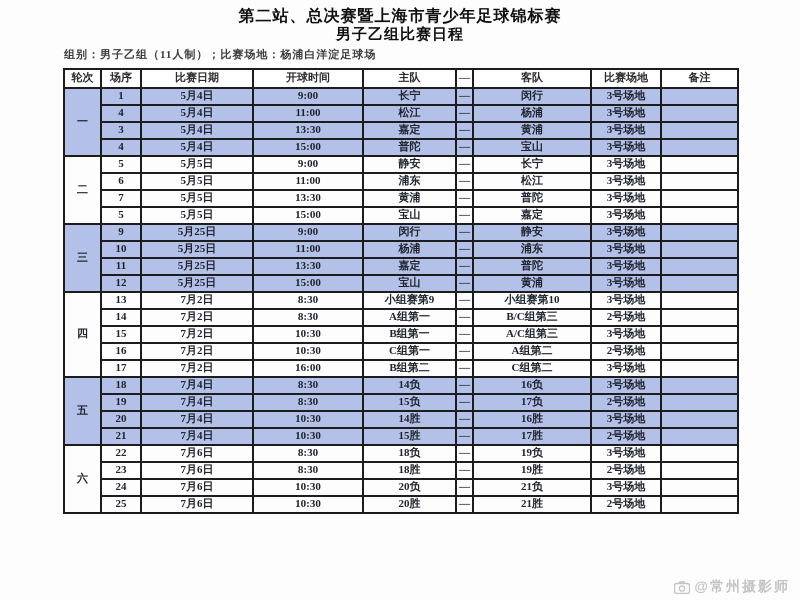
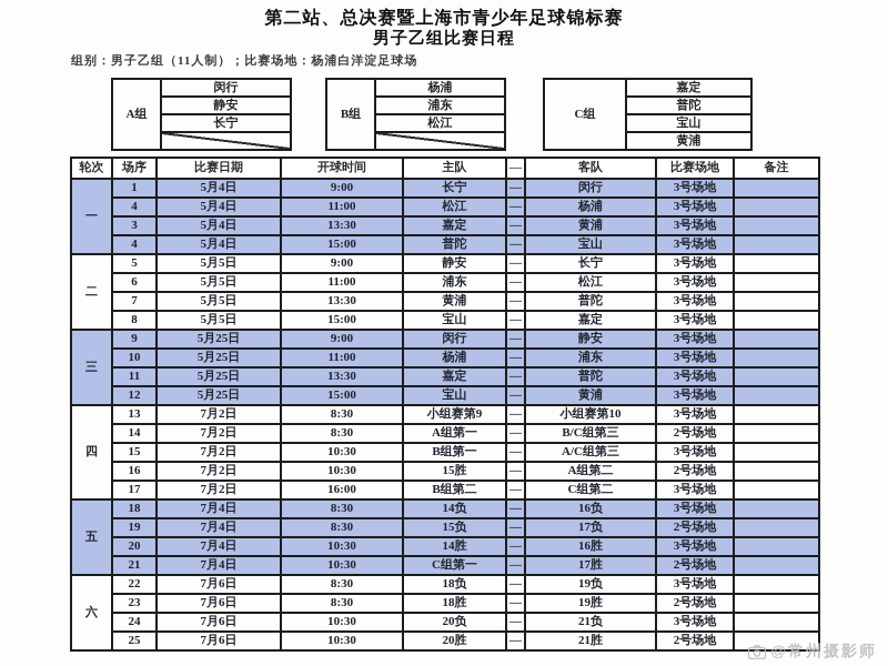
  第二站、总决赛暨上海市青少年足球锦标赛
  男子乙组比赛日程
  组别：男子乙组（11人制）；比赛场地：杨浦白洋淀足球场
+ A组	闵行
+ 静安
+ 长宁
+ B组	杨浦
+ 浦东
+ 松江
+ C组	嘉定
+ 普陀
+ 宝山
+ 黄浦
  轮次	场序	比赛日期	开球时间	主队	—	客队	比赛场地	备注
  一	1	5月4日	9:00	长宁	—	闵行	3号场地
  4	5月4日	11:00	松江	—	杨浦	3号场地
  3	5月4日	13:30	嘉定	—	黄浦	3号场地
  4	5月4日	15:00	普陀	—	宝山	3号场地
  二	5	5月5日	9:00	静安	—	长宁	3号场地
  6	5月5日	11:00	浦东	—	松江	3号场地
  7	5月5日	13:30	黄浦	—	普陀	3号场地
- 5	5月5日	15:00	宝山	—	嘉定	3号场地
+ 8	5月5日	15:00	宝山	—	嘉定	3号场地
  三	9	5月25日	9:00	闵行	—	静安	3号场地
  10	5月25日	11:00	杨浦	—	浦东	3号场地
  11	5月25日	13:30	嘉定	—	普陀	3号场地
  12	5月25日	15:00	宝山	—	黄浦	3号场地
  四	13	7月2日	8:30	小组赛第9	—	小组赛第10	3号场地
  14	7月2日	8:30	A组第一	—	B/C组第三	2号场地
  15	7月2日	10:30	B组第一	—	A/C组第三	3号场地
- 16	7月2日	10:30	C组第一	—	A组第二	2号场地
+ 16	7月2日	10:30	15胜	—	A组第二	2号场地
  17	7月2日	16:00	B组第二	—	C组第二	3号场地
  五	18	7月4日	8:30	14负	—	16负	3号场地
  19	7月4日	8:30	15负	—	17负	2号场地
  20	7月4日	10:30	14胜	—	16胜	3号场地
- 21	7月4日	10:30	15胜	—	17胜	2号场地
+ 21	7月4日	10:30	C组第一	—	17胜	2号场地
  六	22	7月6日	8:30	18负	—	19负	3号场地
  23	7月6日	8:30	18胜	—	19胜	2号场地
  24	7月6日	10:30	20负	—	21负	3号场地
  25	7月6日	10:30	20胜	—	21胜	2号场地
  @常州摄影师
